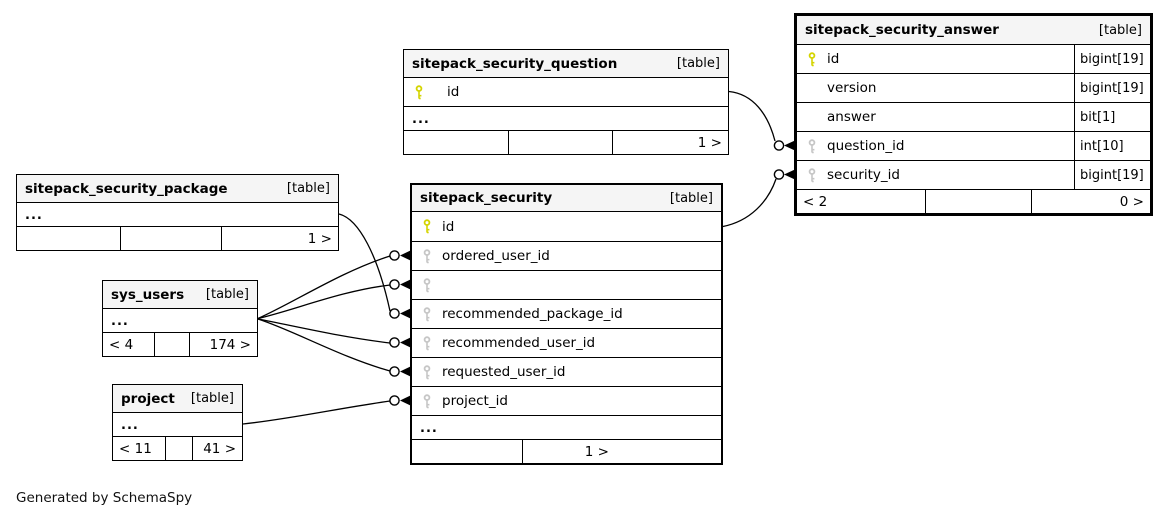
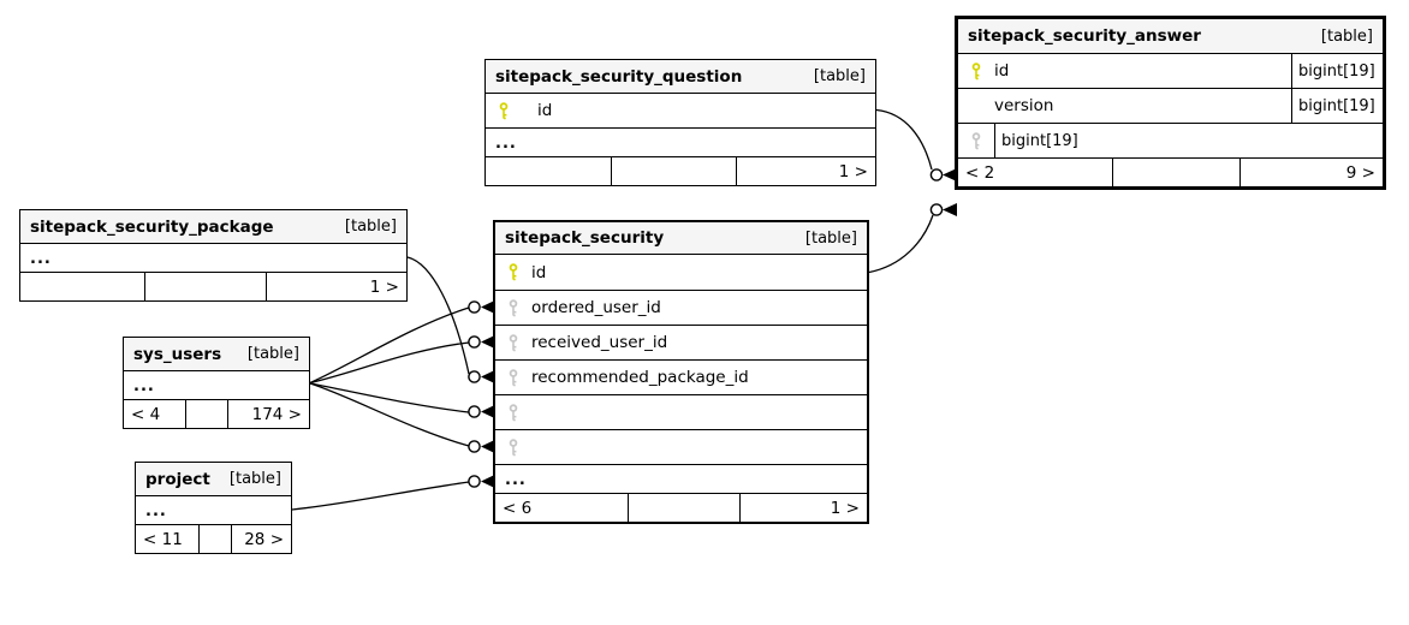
  sitepack_security_answer
  [table]
  id
  bigint[19]
  version
  bigint[19]
- answer
- bit[1]
- question_id
- int[10]
- security_id
  bigint[19]
  < 2
- 0 >
+ 9 >
  sitepack_security_question
  [table]
  id
  ...
  1 >
  sitepack_security
  [table]
  id
  ordered_user_id
+ received_user_id
  recommended_package_id
- recommended_user_id
- requested_user_id
- project_id
  ...
+ < 6
  1 >
  sitepack_security_package
  [table]
  ...
  1 >
  sys_users
  [table]
  ...
  < 4
  174 >
  project
  [table]
  ...
  < 11
- 41 >
+ 28 >
- Generated by SchemaSpy
